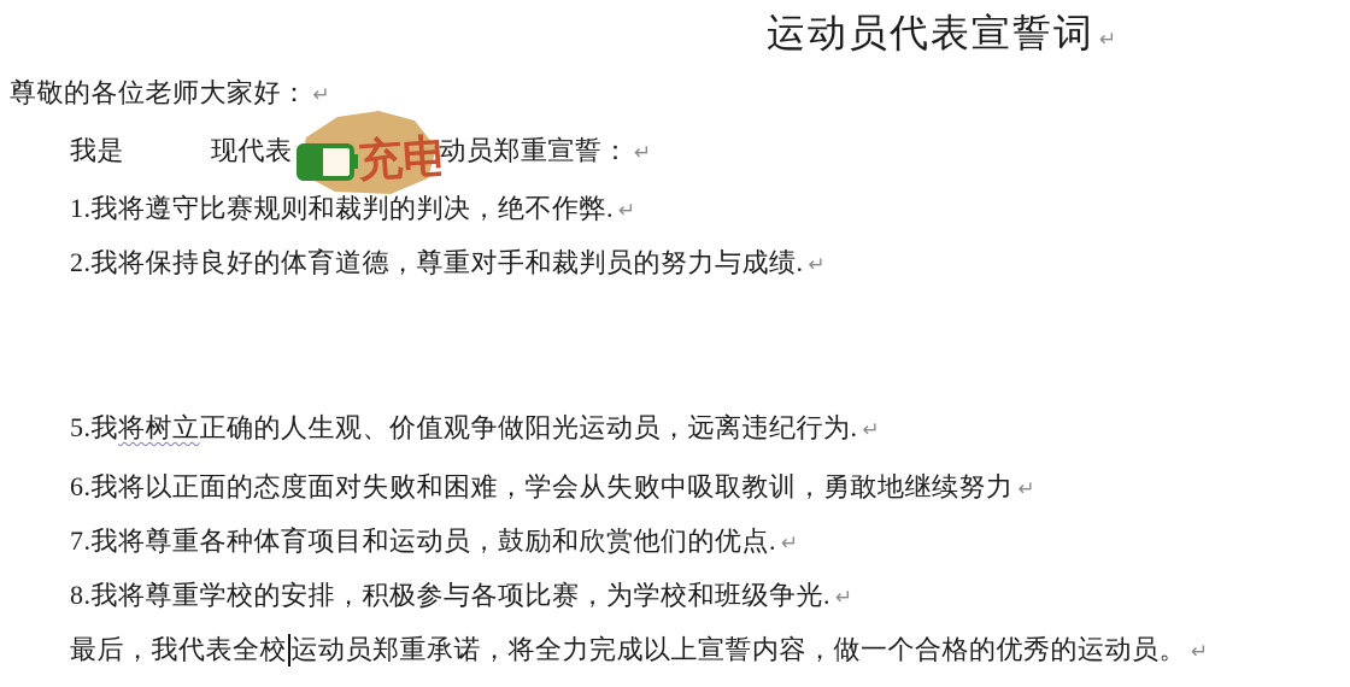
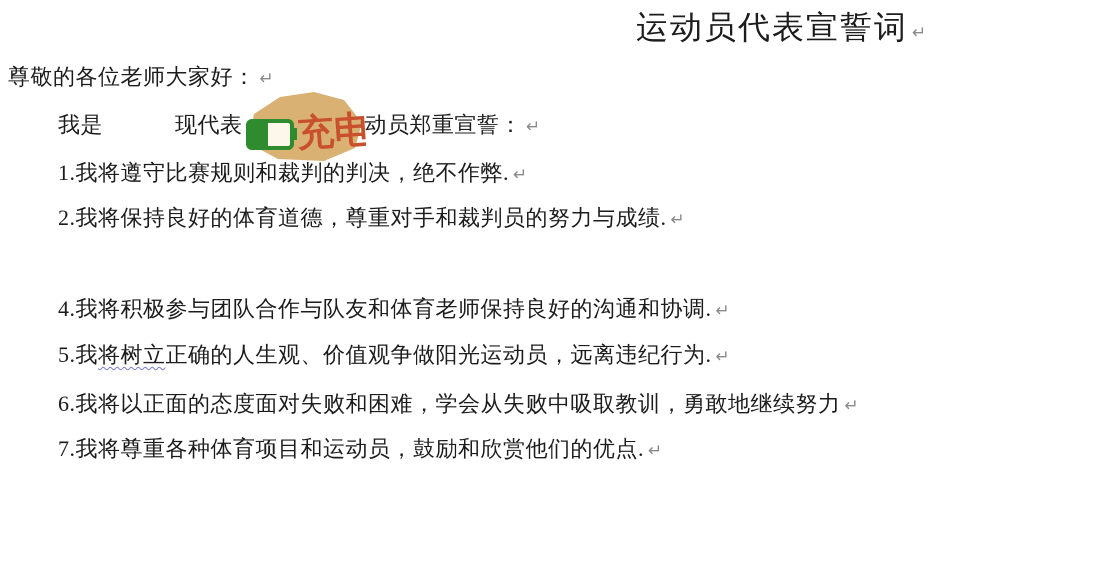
  运动员代表宣誓词 ↵
  尊敬的各位老师大家好： ↵
  我是 现代表 动员郑重宣誓： ↵
  1.我将遵守比赛规则和裁判的判决，绝不作弊. ↵
  2.我将保持良好的体育道德，尊重对手和裁判员的努力与成绩. ↵
+ 4.我将积极参与团队合作与队友和体育老师保持良好的沟通和协调. ↵
  5.我将树立正确的人生观、价值观争做阳光运动员，远离违纪行为. ↵
  6.我将以正面的态度面对失败和困难，学会从失败中吸取教训，勇敢地继续努力 ↵
  7.我将尊重各种体育项目和运动员，鼓励和欣赏他们的优点. ↵
- 8.我将尊重学校的安排，积极参与各项比赛，为学校和班级争光. ↵
- 最后，我代表全校 运动员郑重承诺，将全力完成以上宣誓内容，做一个合格的优秀的运动员。 ↵
